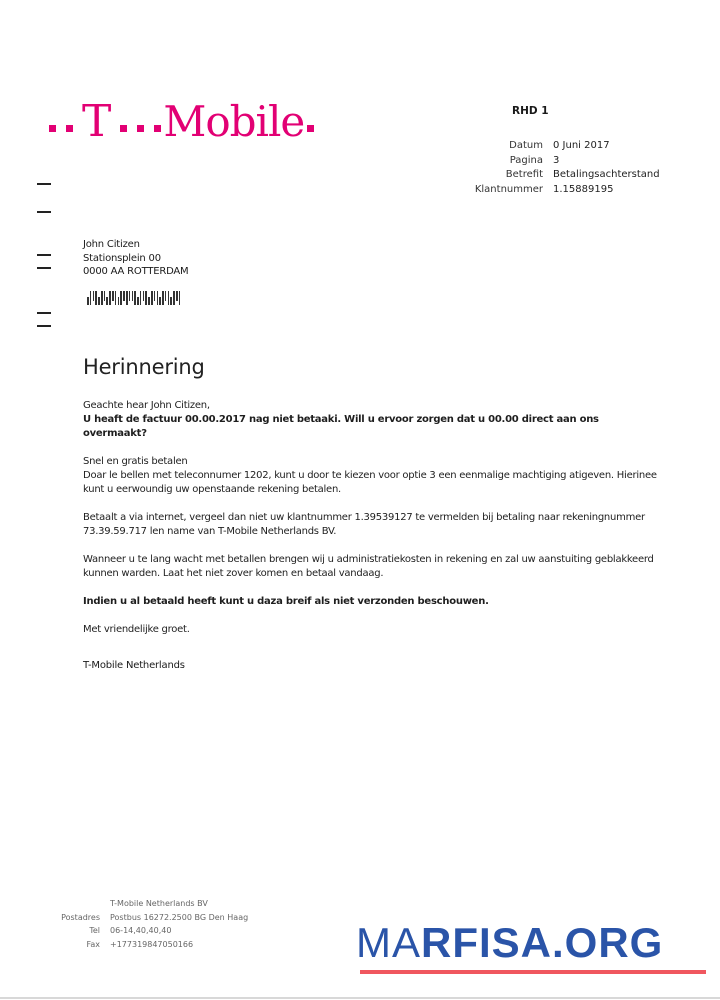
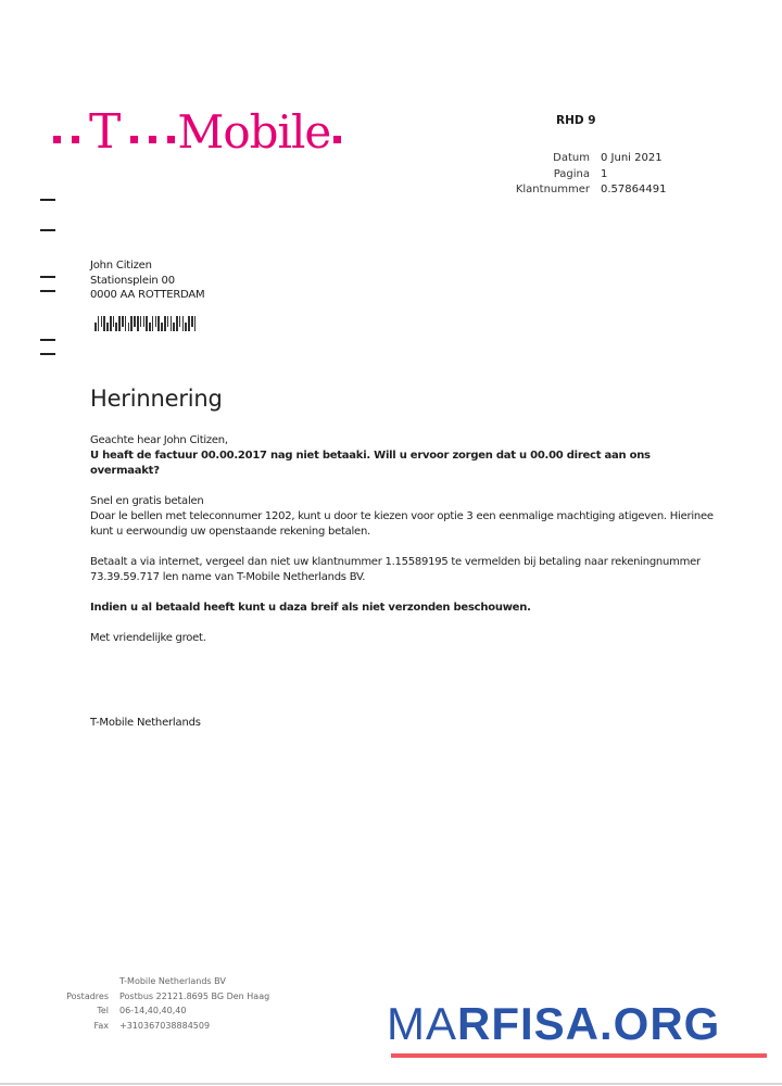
  T
  Mobile
- RHD 1
+ RHD 9
  Datum
- 0 Juni 2017
+ 0 Juni 2021
  Pagina
- 3
+ 1
- Betrefit
- Betalingsachterstand
  Klantnummer
- 1.15889195
+ 0.57864491
  John Citizen
  Stationsplein 00
  0000 AA ROTTERDAM
  Herinnering
  Geachte hear John Citizen,
  U heaft de factuur 00.00.2017 nag niet betaaki. Will u ervoor zorgen dat u 00.00 direct aan ons overmaakt?
  Snel en gratis betalen
  Doar le bellen met teleconnumer 1202, kunt u door te kiezen voor optie 3 een eenmalige machtiging atigeven. Hierinee kunt u eerwoundig uw openstaande rekening betalen.
- Betaalt a via internet, vergeel dan niet uw klantnummer 1.39539127 te vermelden bij betaling naar rekeningnummer 73.39.59.717 len name van T-Mobile Netherlands BV.
+ Betaalt a via internet, vergeel dan niet uw klantnummer 1.15589195 te vermelden bij betaling naar rekeningnummer 73.39.59.717 len name van T-Mobile Netherlands BV.
- Wanneer u te lang wacht met betallen brengen wij u administratiekosten in rekening en zal uw aanstuiting geblakkeerd kunnen warden. Laat het niet zover komen en betaal vandaag.
  Indien u al betaald heeft kunt u daza breif als niet verzonden beschouwen.
  Met vriendelijke groet.
  T-Mobile Netherlands
  T-Mobile Netherlands BV
  Postadres
- Postbus 16272.2500 BG Den Haag
+ Postbus 22121.8695 BG Den Haag
  Tel
  06-14,40,40,40
  Fax
- +177319847050166
+ +310367038884509
  MARFISA.ORG
